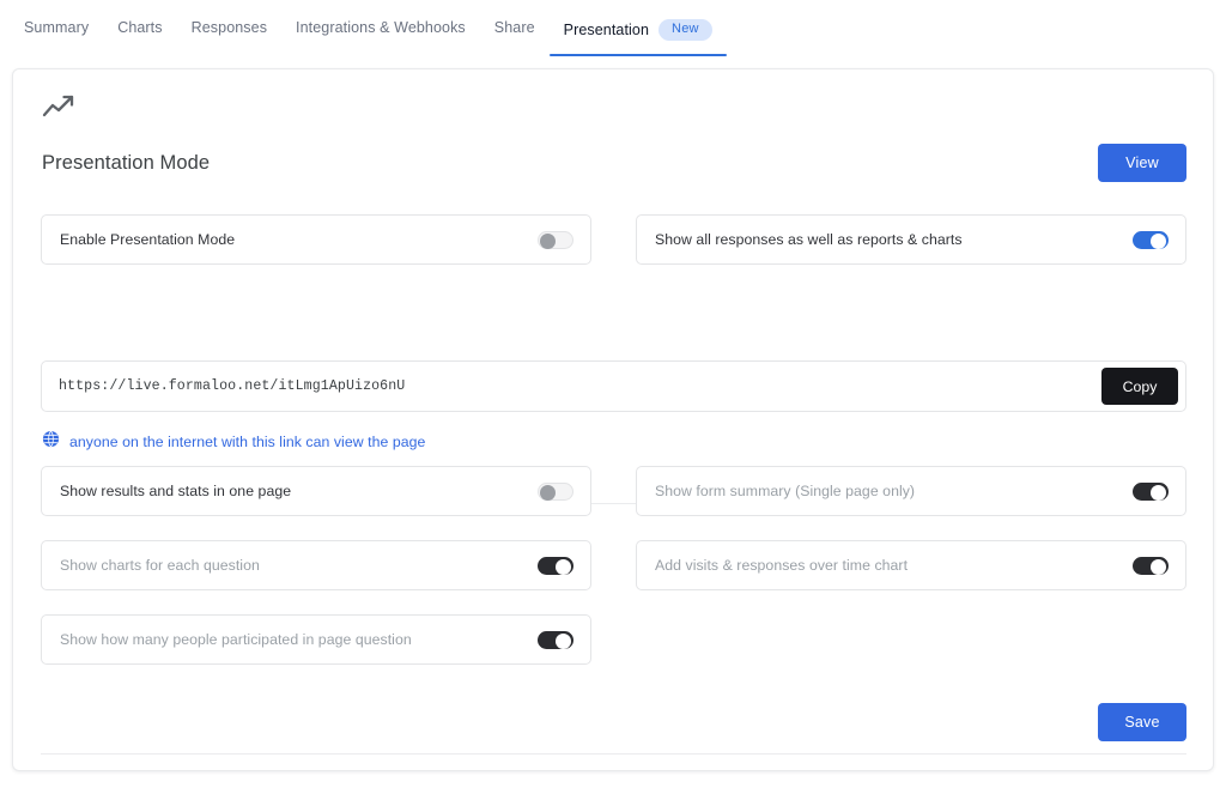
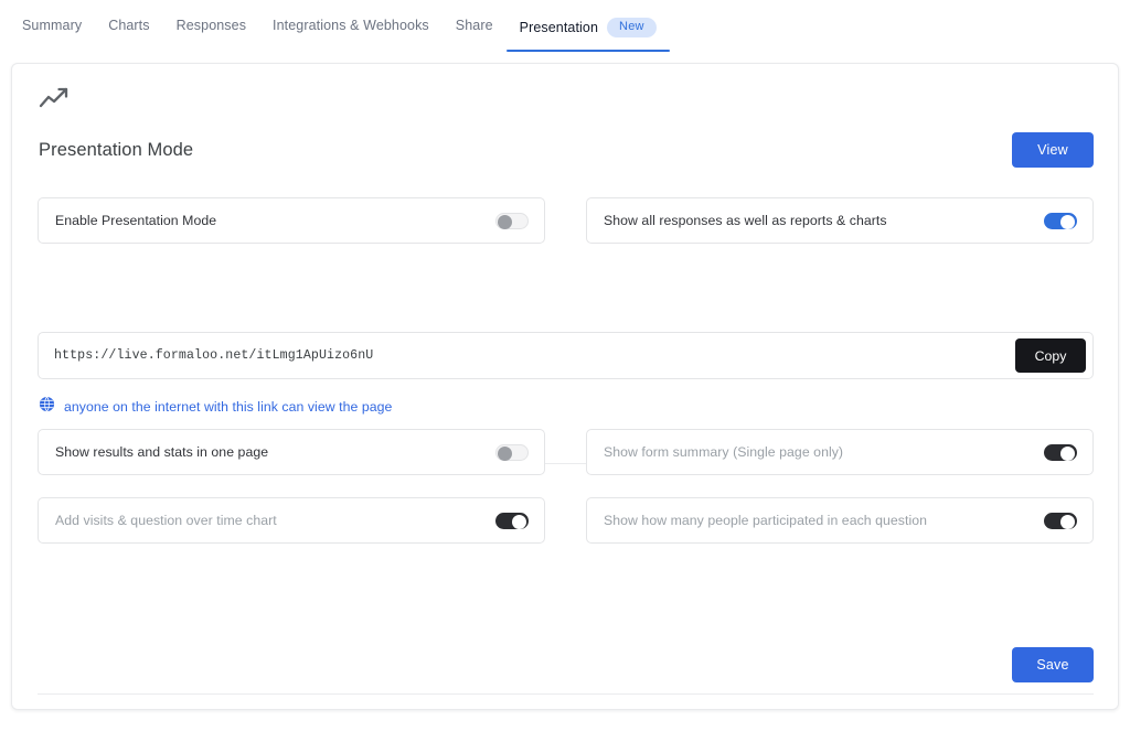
  Summary
  Charts
  Responses
  Integrations & Webhooks
  Share
  Presentation
  New
  Presentation Mode
  View
  Enable Presentation Mode
  Show all responses as well as reports & charts
  https://live.formaloo.net/itLmg1ApUizo6nU
  Copy
  anyone on the internet with this link can view the page
  Show results and stats in one page
  Show form summary (Single page only)
- Show charts for each question
- Add visits & responses over time chart
+ Add visits & question over time chart
- Show how many people participated in page question
+ Show how many people participated in each question
  Save
